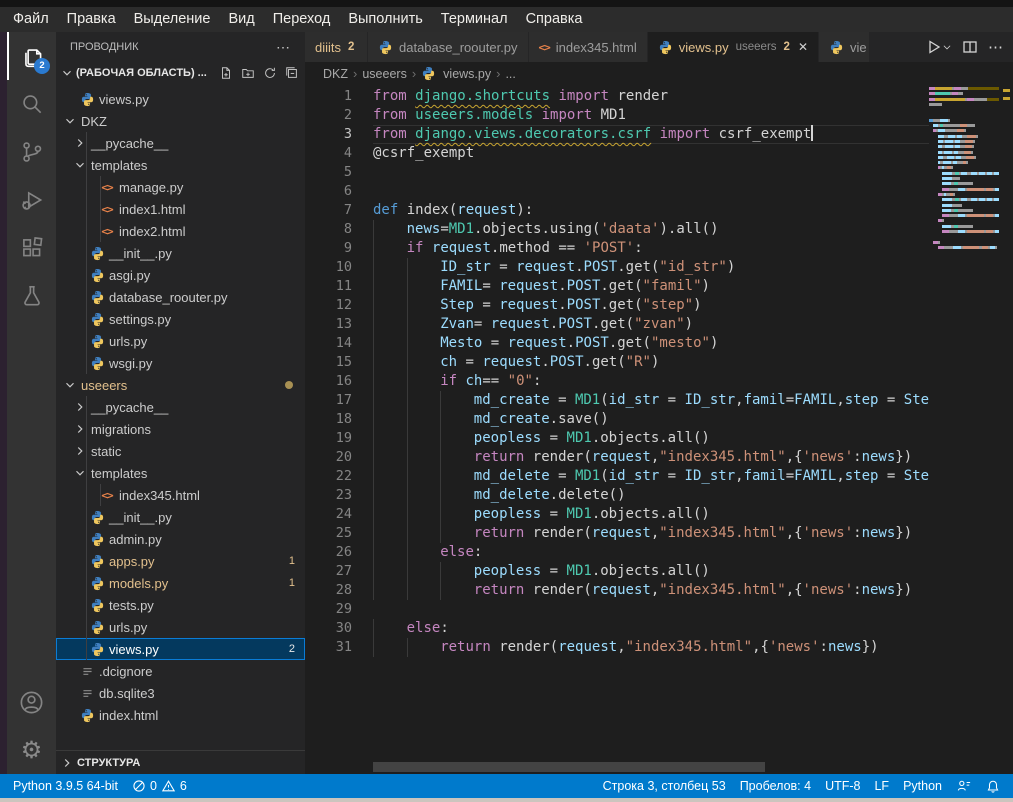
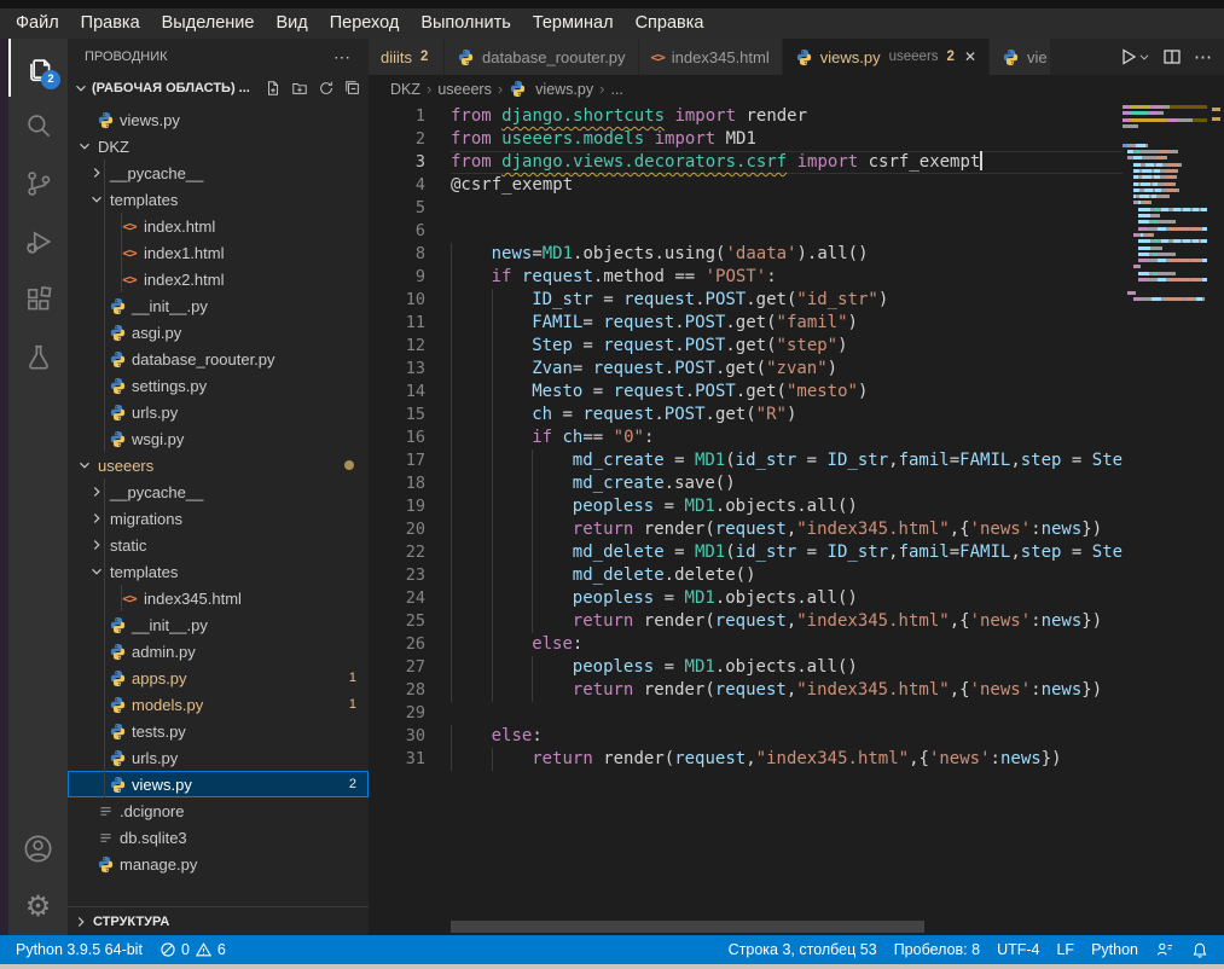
  Файл
  Правка
  Выделение
  Вид
  Переход
  Выполнить
  Терминал
  Справка
  2
  ⚙
  ПРОВОДНИК
  ⋯
  (РАБОЧАЯ ОБЛАСТЬ) ...
  views.py
  DKZ
  __pycache__
  templates
  <>
- manage.py
+ index.html
  <>
  index1.html
  <>
  index2.html
  __init__.py
  asgi.py
  database_roouter.py
  settings.py
  urls.py
  wsgi.py
  useeers
  __pycache__
  migrations
  static
  templates
  <>
  index345.html
  __init__.py
  admin.py
  apps.py
  1
  models.py
  1
  tests.py
  urls.py
  views.py
  2
  .dcignore
  db.sqlite3
- index.html
+ manage.py
  СТРУКТУРА
  diiits
  2
  database_roouter.py
  <>
  index345.html
  views.py
  useeers
  2
  ✕
  vie
  ⋯
  DKZ
  ›
  useeers
  ›
  views.py
  ›
  ...
  1
  from django.shortcuts import render
  2
  from useeers.models import MD1
  3
  from django.views.decorators.csrf import csrf_exempt
  4
  @csrf_exempt
  5
  6
- 7
- def index(request):
  8
  news=MD1.objects.using('daata').all()
  9
  if request.method == 'POST':
  10
  ID_str = request.POST.get("id_str")
  11
  FAMIL= request.POST.get("famil")
  12
  Step = request.POST.get("step")
  13
  Zvan= request.POST.get("zvan")
  14
  Mesto = request.POST.get("mesto")
  15
  ch = request.POST.get("R")
  16
  if ch== "0":
  17
  md_create = MD1(id_str = ID_str,famil=FAMIL,step = Ste
  18
  md_create.save()
  19
  peopless = MD1.objects.all()
  20
  return render(request,"index345.html",{'news':news})
  22
  md_delete = MD1(id_str = ID_str,famil=FAMIL,step = Ste
  23
  md_delete.delete()
  24
  peopless = MD1.objects.all()
  25
  return render(request,"index345.html",{'news':news})
  26
  else:
  27
  peopless = MD1.objects.all()
  28
  return render(request,"index345.html",{'news':news})
  29
  30
  else:
  31
  return render(request,"index345.html",{'news':news})
  Python 3.9.5 64-bit
  0
  6
  Строка 3, столбец 53
- Пробелов: 4
+ Пробелов: 8
- UTF-8
+ UTF-4
  LF
  Python
